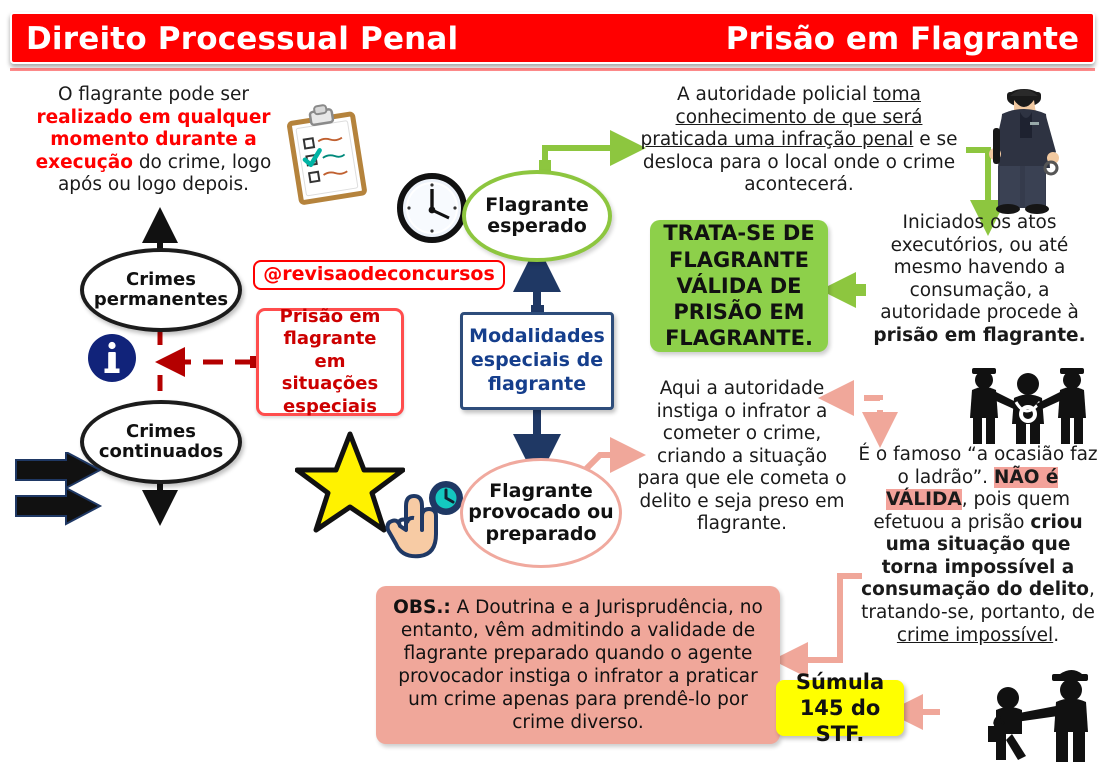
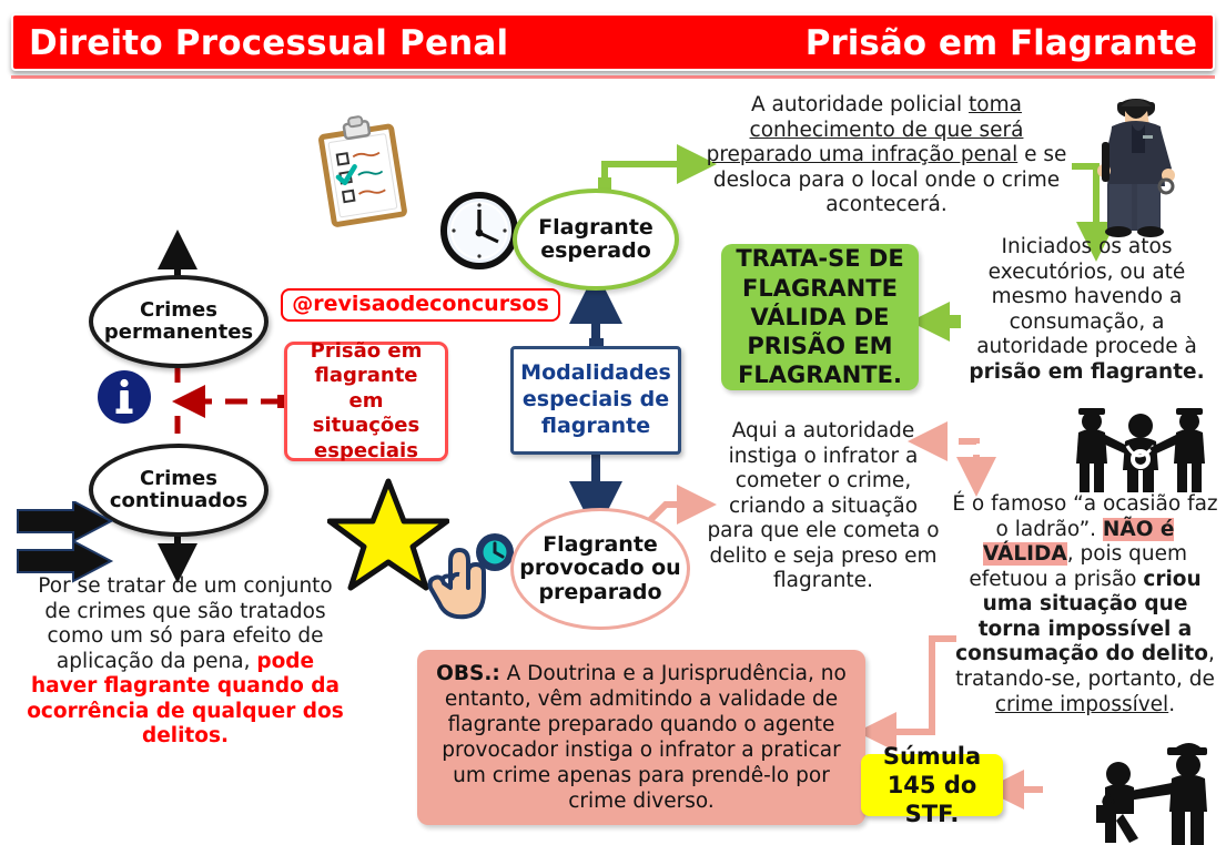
  Direito Processual Penal
  Prisão em Flagrante
- O flagrante pode ser
- realizado em qualquer
- momento durante a
- execução do crime, logo
- após ou logo depois.
  Crimes permanentes
  Crimes continuados
  @revisaodeconcursos
  Prisão em flagrante em situações especiais
+ Por se tratar de um conjunto de crimes que são tratados como um só para efeito de aplicação da pena, pode haver flagrante quando da ocorrência de qualquer dos delitos.
  Flagrante esperado
  Modalidades especiais de flagrante
  Flagrante provocado ou preparado
  OBS.: A Doutrina e a Jurisprudência, no entanto, vêm admitindo a validade de flagrante preparado quando o agente provocador instiga o infrator a praticar um crime apenas para prendê-lo por crime diverso.
  Súmula 145 do STF.
- A autoridade policial toma conhecimento de que será praticada uma infração penal e se desloca para o local onde o crime acontecerá.
+ A autoridade policial toma conhecimento de que será preparado uma infração penal e se desloca para o local onde o crime acontecerá.
  TRATA-SE DE FLAGRANTE VÁLIDA DE PRISÃO EM FLAGRANTE.
  Iniciados os atos executórios, ou até mesmo havendo a consumação, a autoridade procede à prisão em flagrante.
  Aqui a autoridade instiga o infrator a cometer o crime, criando a situação para que ele cometa o delito e seja preso em flagrante.
  É o famoso “a ocasião faz o ladrão”. NÃO é VÁLIDA, pois quem efetuou a prisão criou uma situação que torna impossível a consumação do delito, tratando-se, portanto, de crime impossível.
